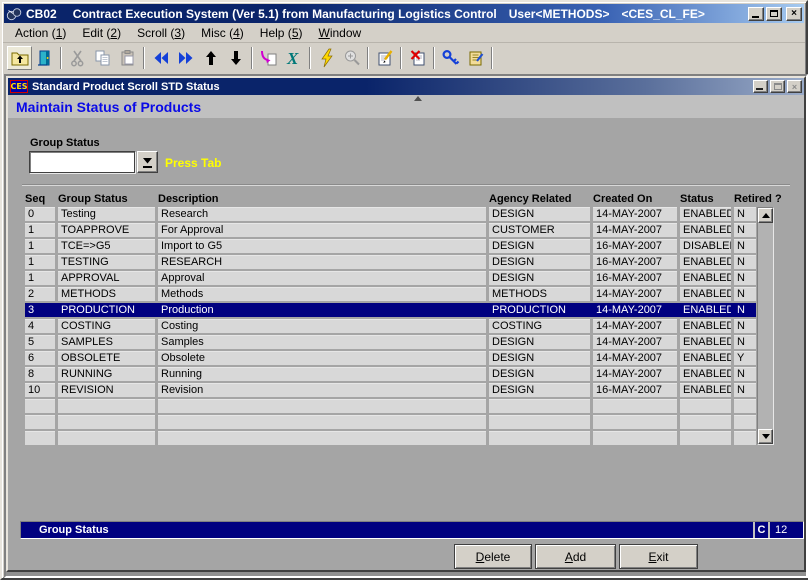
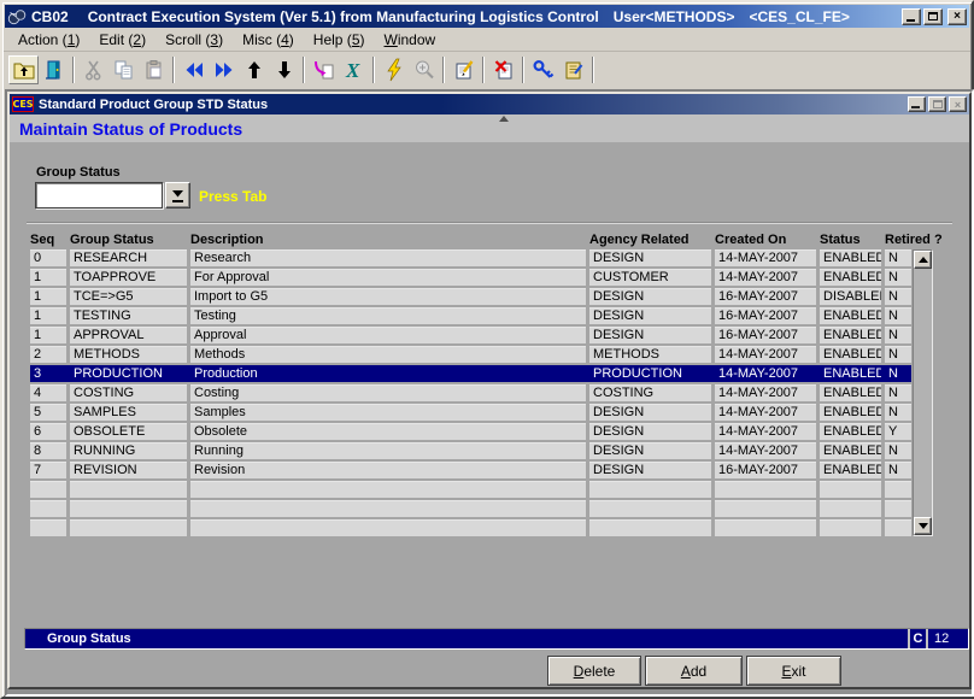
  CB02
  Contract Execution System (Ver 5.1) from Manufacturing Logistics Control
  User<METHODS>
  <CES_CL_FE>
  ×
  Action (1)
  Edit (2)
  Scroll (3)
  Misc (4)
  Help (5)
  Window
  X
  CES
- Standard Product Scroll STD Status
+ Standard Product Group STD Status
  ×
  Maintain Status of Products
  Group Status
  Press Tab
  Seq
  Group Status
  Description
  Agency Related
  Created On
  Status
  Retired ?
  0
- Testing
+ RESEARCH
  Research
  DESIGN
  14-MAY-2007
  ENABLED
  N
  1
  TOAPPROVE
  For Approval
  CUSTOMER
  14-MAY-2007
  ENABLED
  N
  1
  TCE=>G5
  Import to G5
  DESIGN
  16-MAY-2007
  DISABLE
  N
  1
  TESTING
- RESEARCH
+ Testing
  DESIGN
  16-MAY-2007
  ENABLED
  N
  1
  APPROVAL
  Approval
  DESIGN
  16-MAY-2007
  ENABLED
  N
  2
  METHODS
  Methods
  METHODS
  14-MAY-2007
  ENABLED
  N
  3
  PRODUCTION
  Production
  PRODUCTION
  14-MAY-2007
  ENABLED
  N
  4
  COSTING
  Costing
  COSTING
  14-MAY-2007
  ENABLED
  N
  5
  SAMPLES
  Samples
  DESIGN
  14-MAY-2007
  ENABLED
  N
  6
  OBSOLETE
  Obsolete
  DESIGN
  14-MAY-2007
  ENABLED
  Y
  8
  RUNNING
  Running
  DESIGN
  14-MAY-2007
  ENABLED
  N
- 10
+ 7
  REVISION
  Revision
  DESIGN
  16-MAY-2007
  ENABLED
  N
  Group Status
  C
  12
  D
  elete
  A
  dd
  E
  xit
